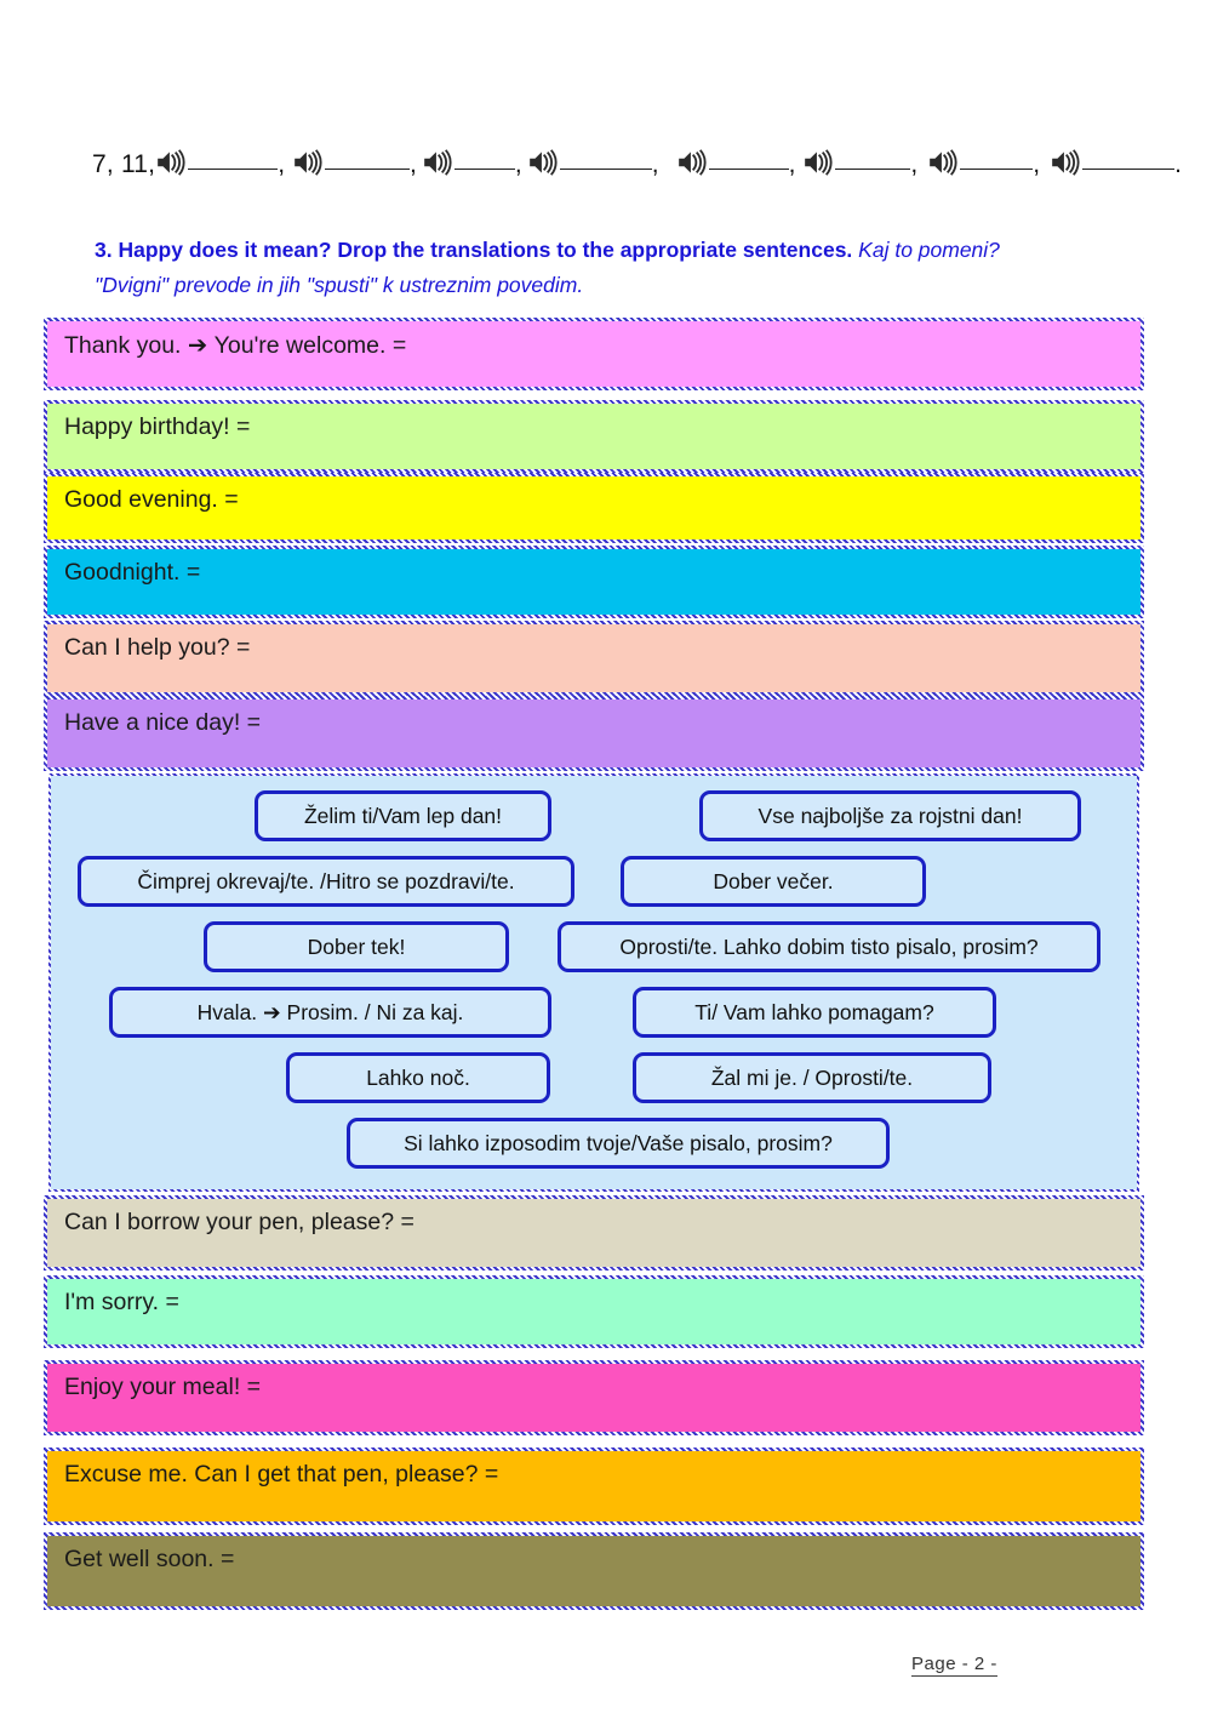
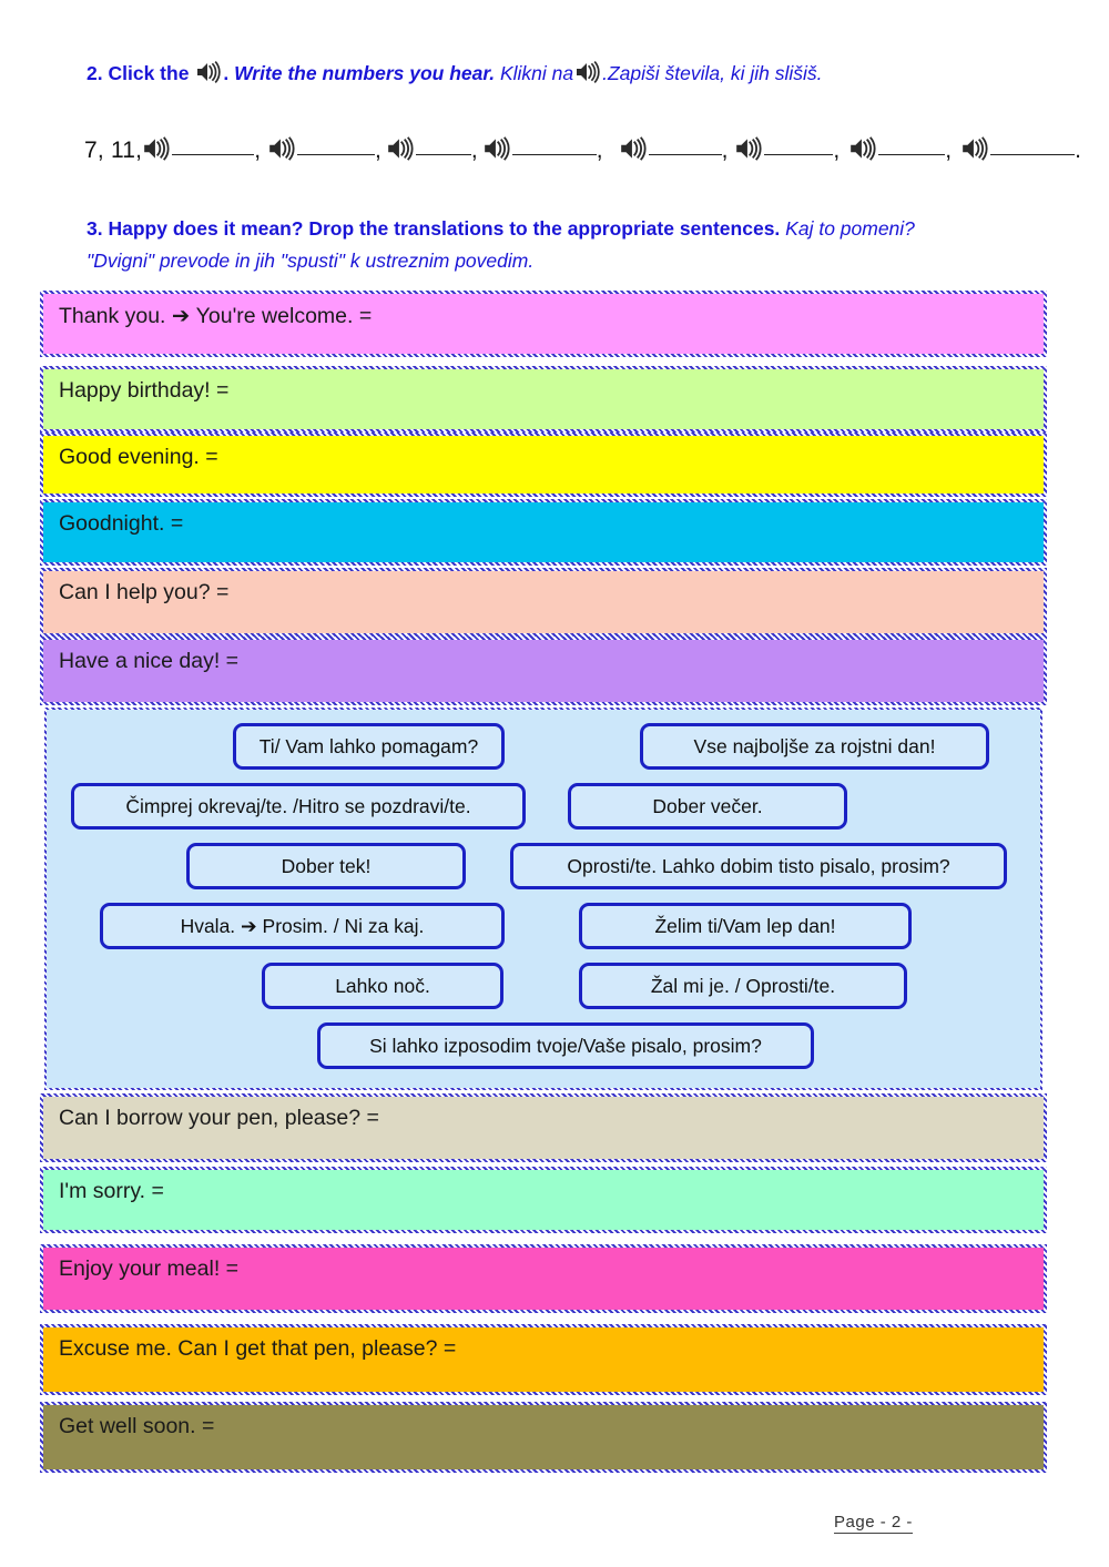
+ 2. Click the . Write the numbers you hear. Klikni na .Zapiši števila, ki jih slišiš.
  7, 11, , , , , , , , .
  3. Happy does it mean? Drop the translations to the appropriate sentences. Kaj to pomeni?
  "Dvigni" prevode in jih "spusti" k ustreznim povedim.
  Thank you. ➔ You're welcome. =
  Happy birthday! =
  Good evening. =
  Goodnight. =
  Can I help you? =
  Have a nice day! =
  Can I borrow your pen, please? =
  I'm sorry. =
  Enjoy your meal! =
  Excuse me. Can I get that pen, please? =
  Get well soon. =
- Želim ti/Vam lep dan!
+ Ti/ Vam lahko pomagam?
  Vse najboljše za rojstni dan!
  Čimprej okrevaj/te. /Hitro se pozdravi/te.
  Dober večer.
  Dober tek!
  Oprosti/te. Lahko dobim tisto pisalo, prosim?
  Hvala. ➔ Prosim. / Ni za kaj.
- Ti/ Vam lahko pomagam?
+ Želim ti/Vam lep dan!
  Lahko noč.
  Žal mi je. / Oprosti/te.
  Si lahko izposodim tvoje/Vaše pisalo, prosim?
  Page - 2 -
